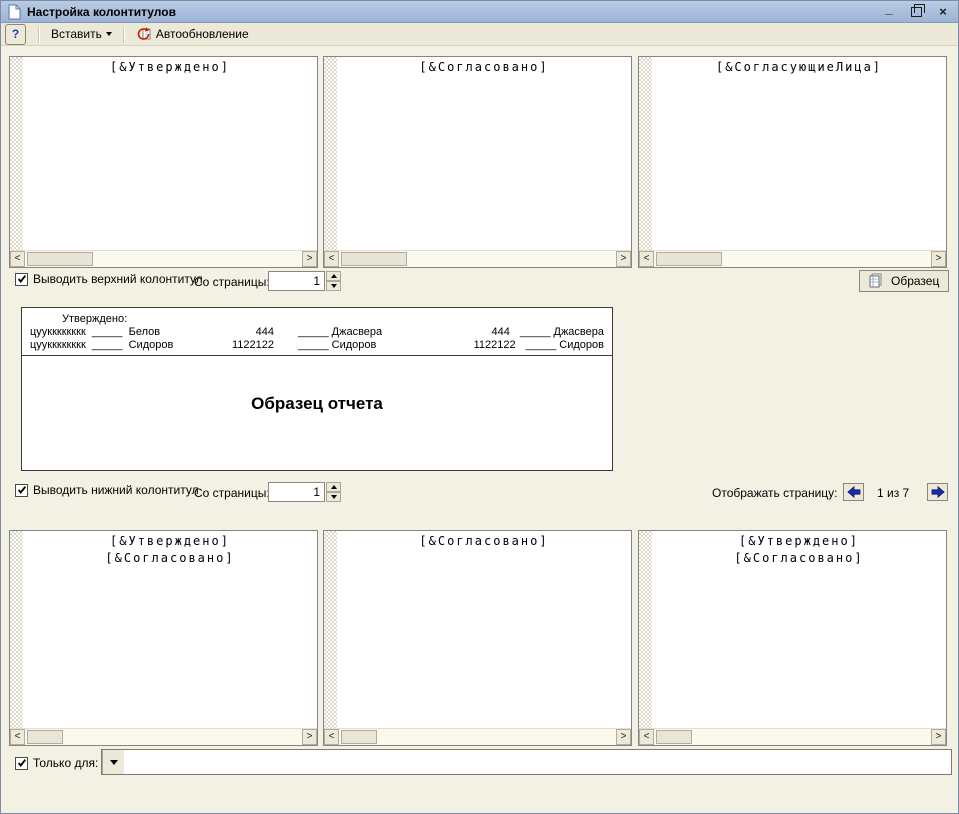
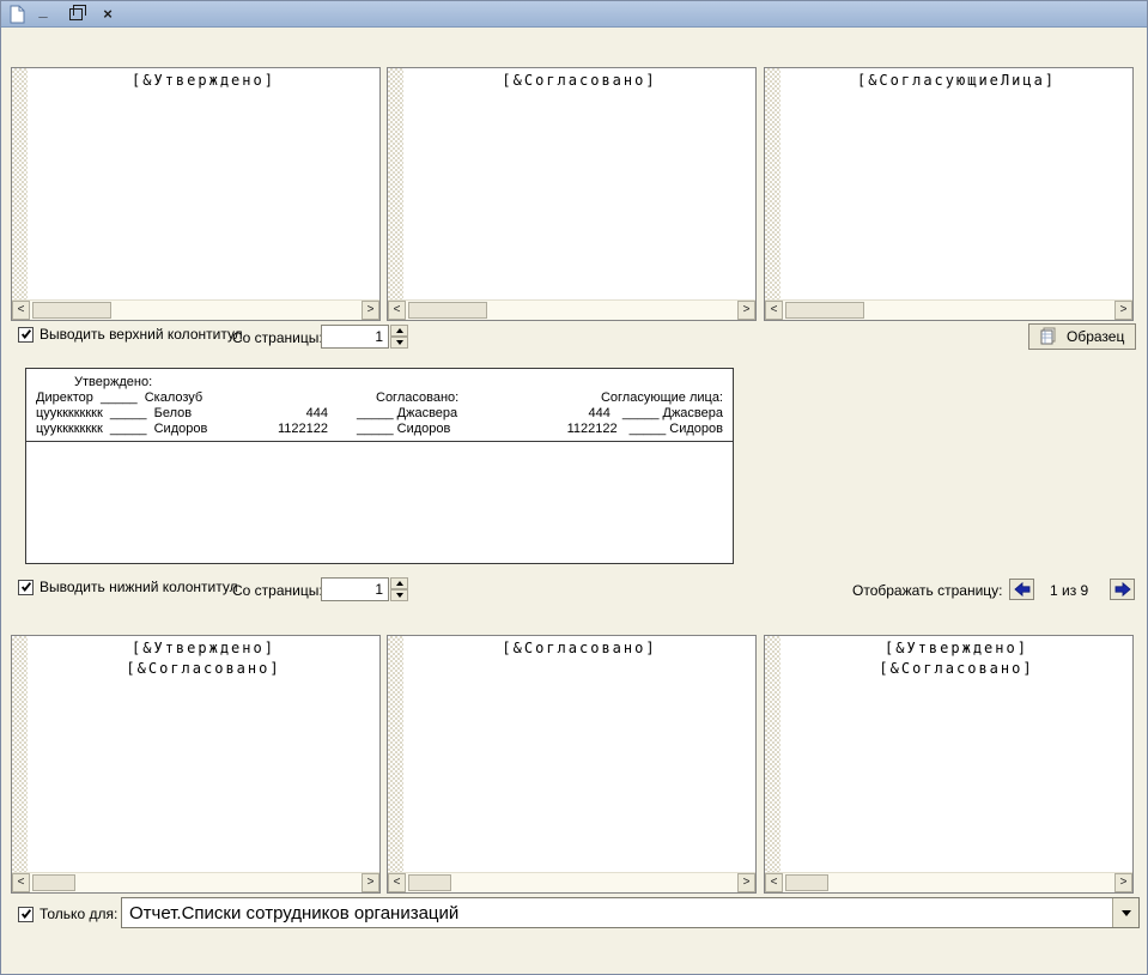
- Настройка колонтитулов
  _
  ×
- ?
- Вставить
- Автообновление
  [&Утверждено]
  <
  >
  [&Согласовано]
  <
  >
  [&СогласующиеЛица]
  <
  >
  Выводить верхний колонтитул
  Со страницы
  1
  Образец
  Утверждено:
+ Директор _____ Скалозуб
+ Согласовано:
+ Согласующие лица:
  цуукккккккк _____ Белов
  444
  _____ Джасвера
  444
  _____ Джасвера
  цуукккккккк _____ Сидоров
  1122122
  _____ Сидоров
  1122122
  _____ Сидоров
- Образец отчета
  Выводить нижний колонтитул
  Со страницы
  1
  Отображать страницу:
- 1 из 7
+ 1 из 9
  [&Утверждено]
  [&Согласовано]
  <
  >
  [&Согласовано]
  <
  >
  [&Утверждено]
  [&Согласовано]
  <
  >
  Только для:
+ Отчет.Списки сотрудников организаций
